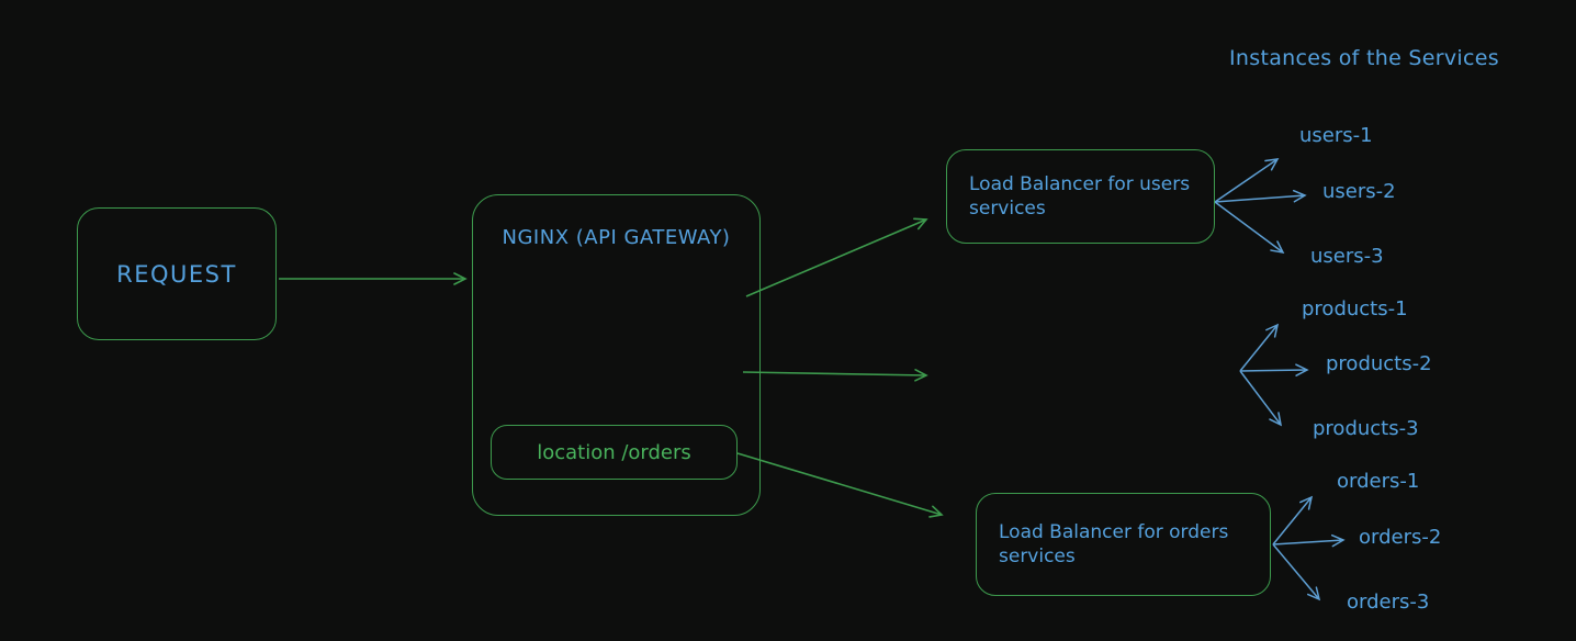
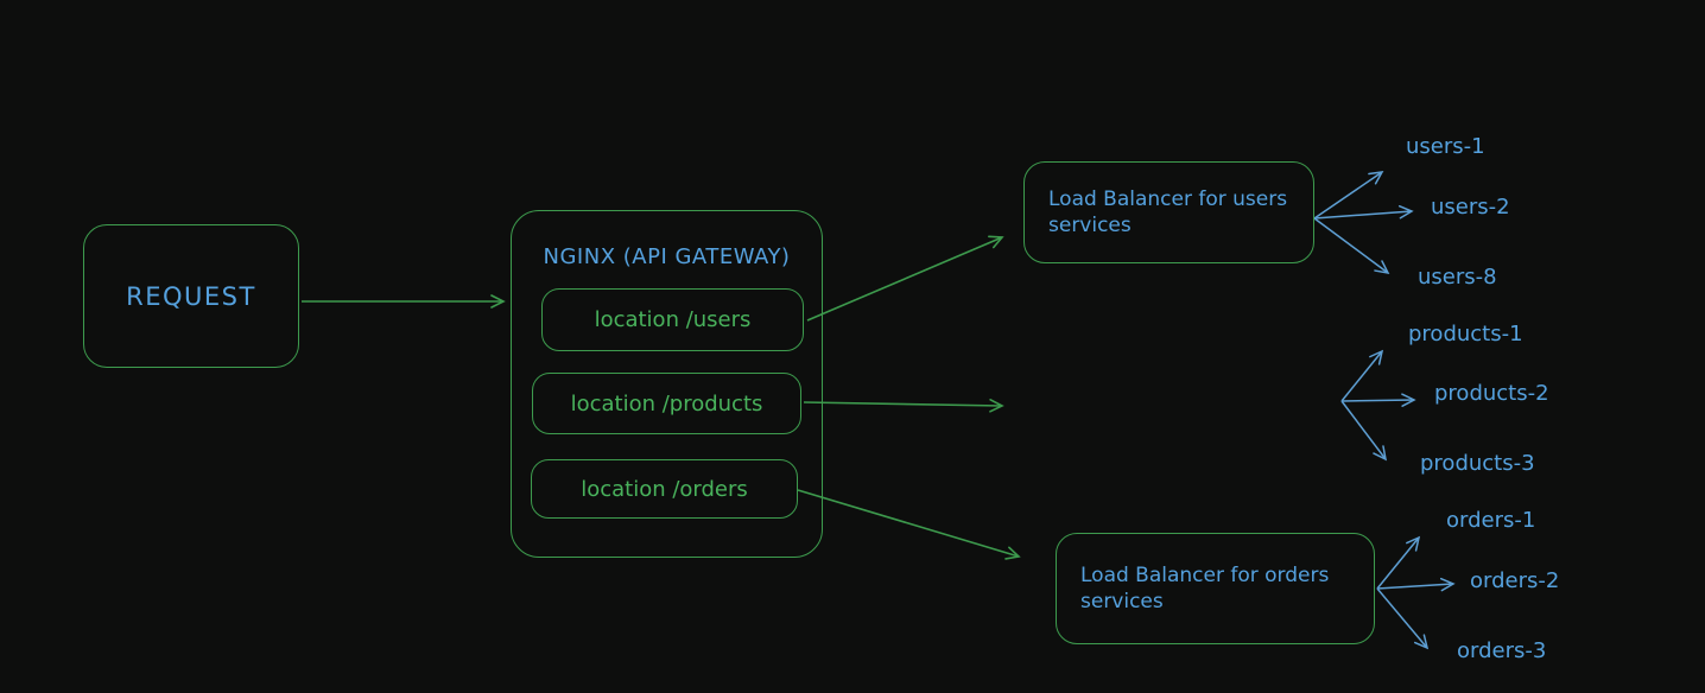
  REQUEST
  NGINX (API GATEWAY)
+ location /users
+ location /products
  location /orders
  Load Balancer for users services
  Load Balancer for orders services
- Instances of the Services
  users-1
  users-2
- users-3
+ users-8
  products-1
  products-2
  products-3
  orders-1
  orders-2
  orders-3
